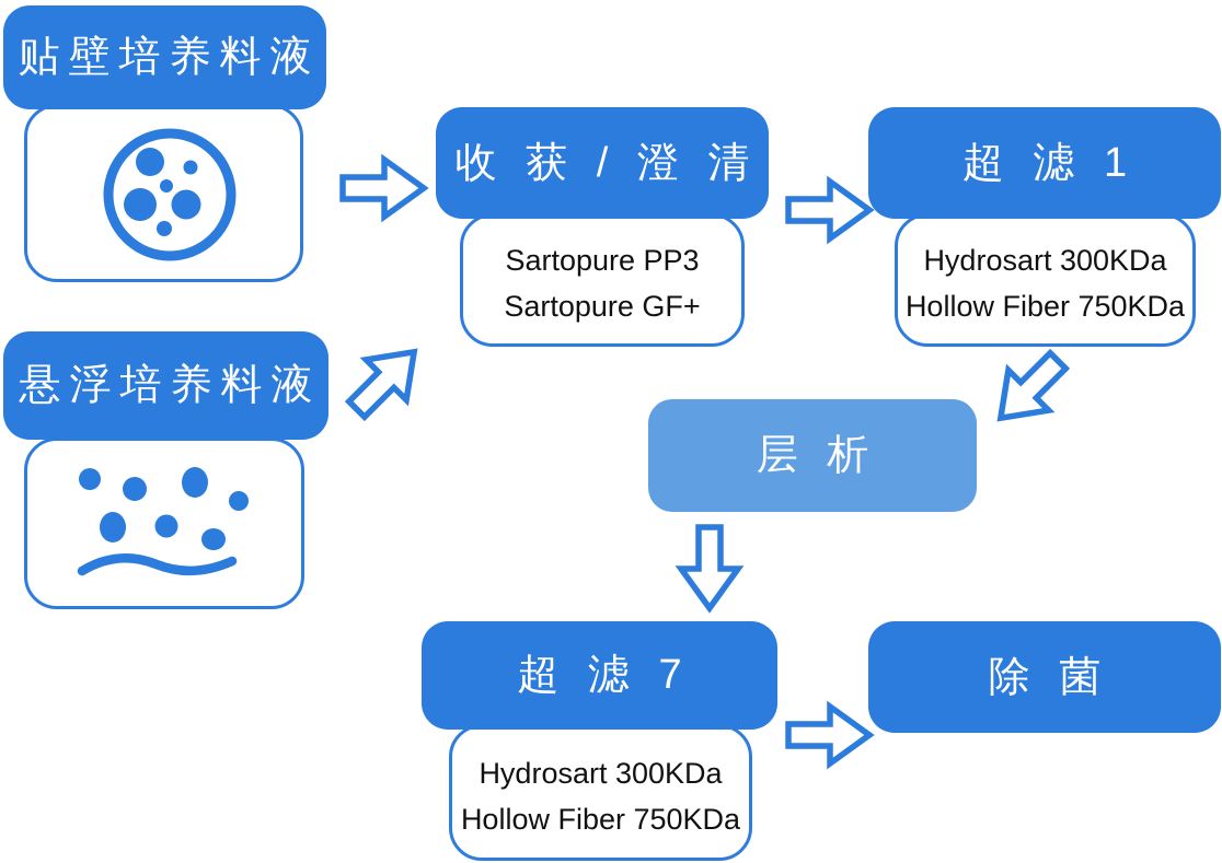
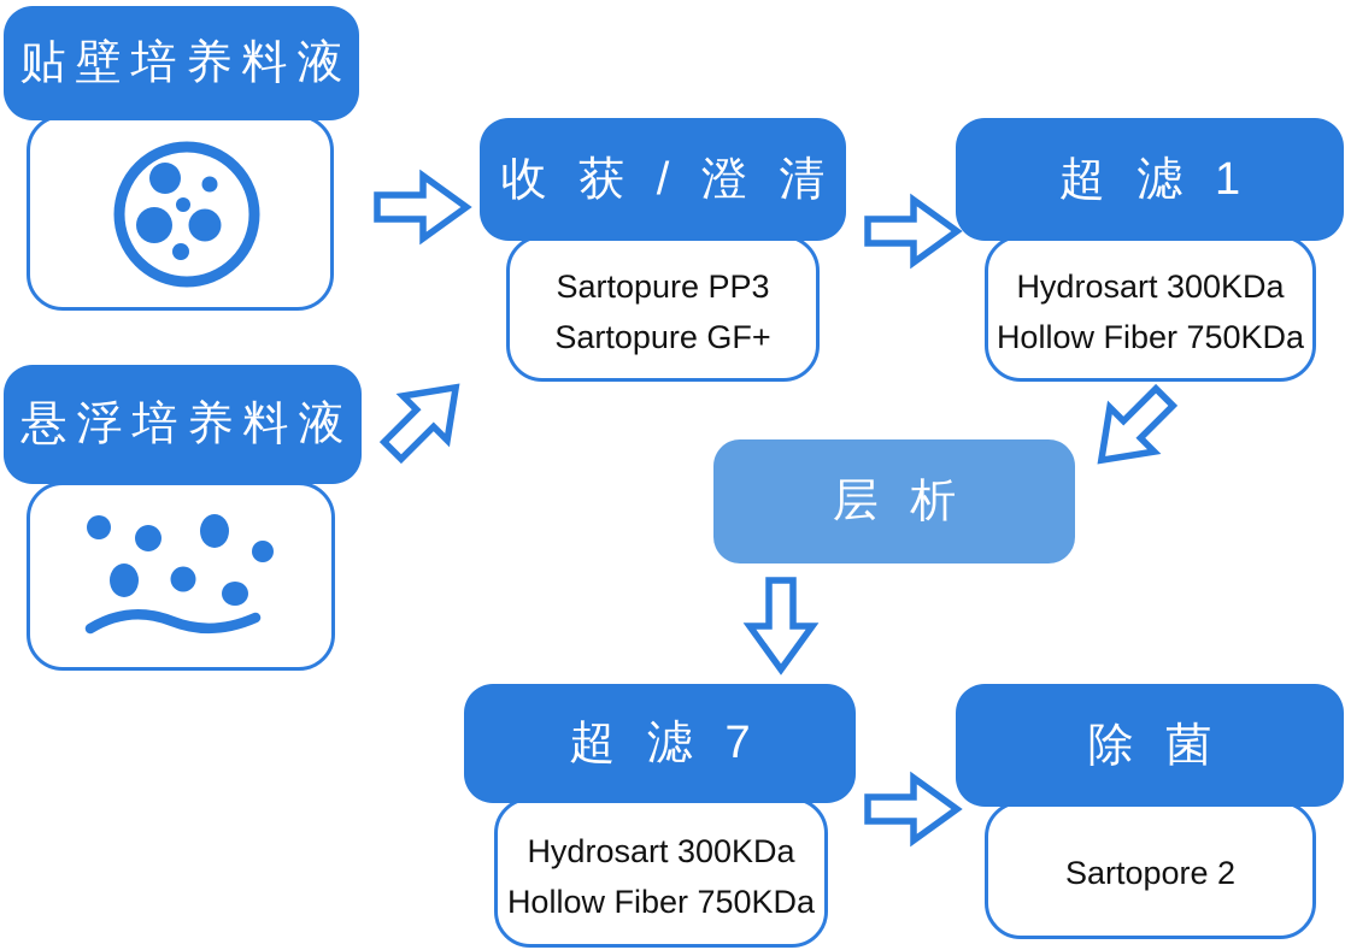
  贴壁培养料液
  悬浮培养料液
  收 获 / 澄 清
  Sartopure PP3
  Sartopure GF+
  超 滤 1
  Hydrosart 300KDa
  Hollow Fiber 750KDa
  层 析
  超 滤 7
  Hydrosart 300KDa
  Hollow Fiber 750KDa
  除 菌
+ Sartopore 2
